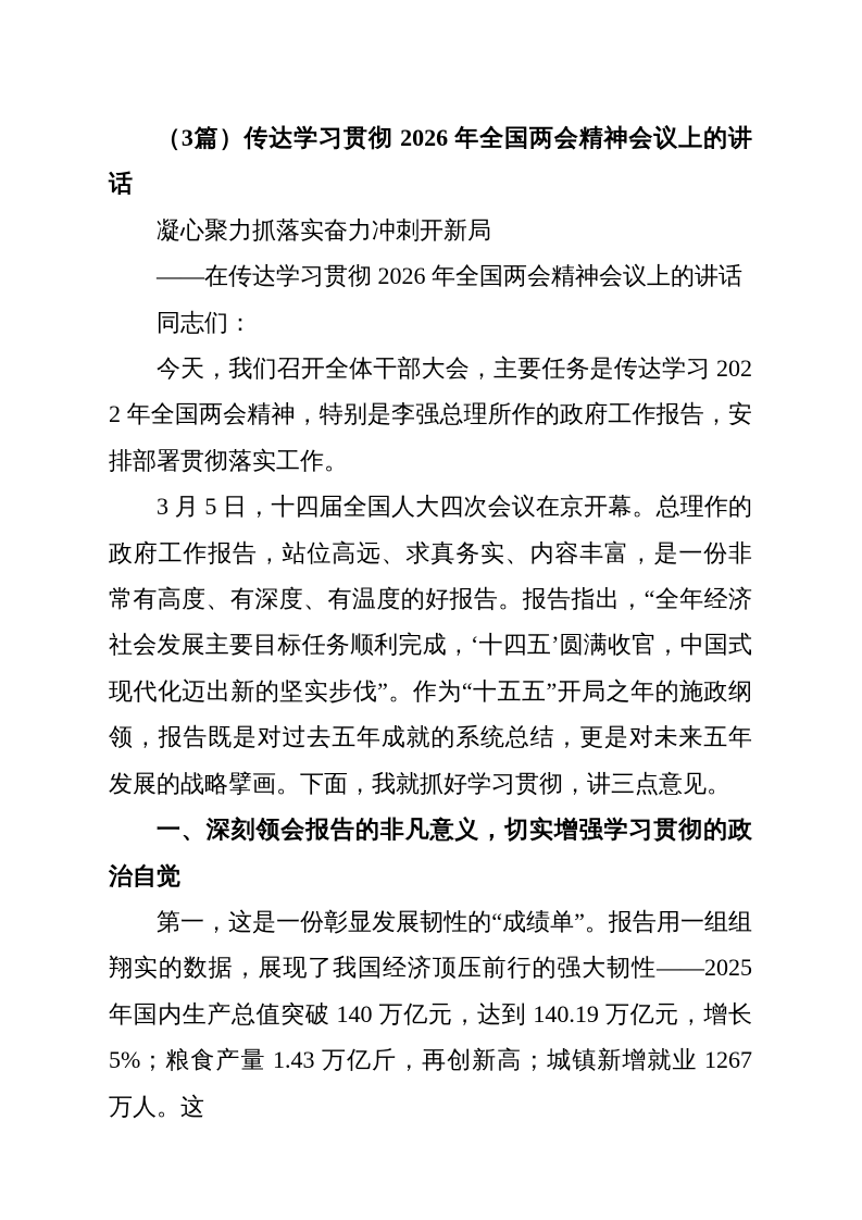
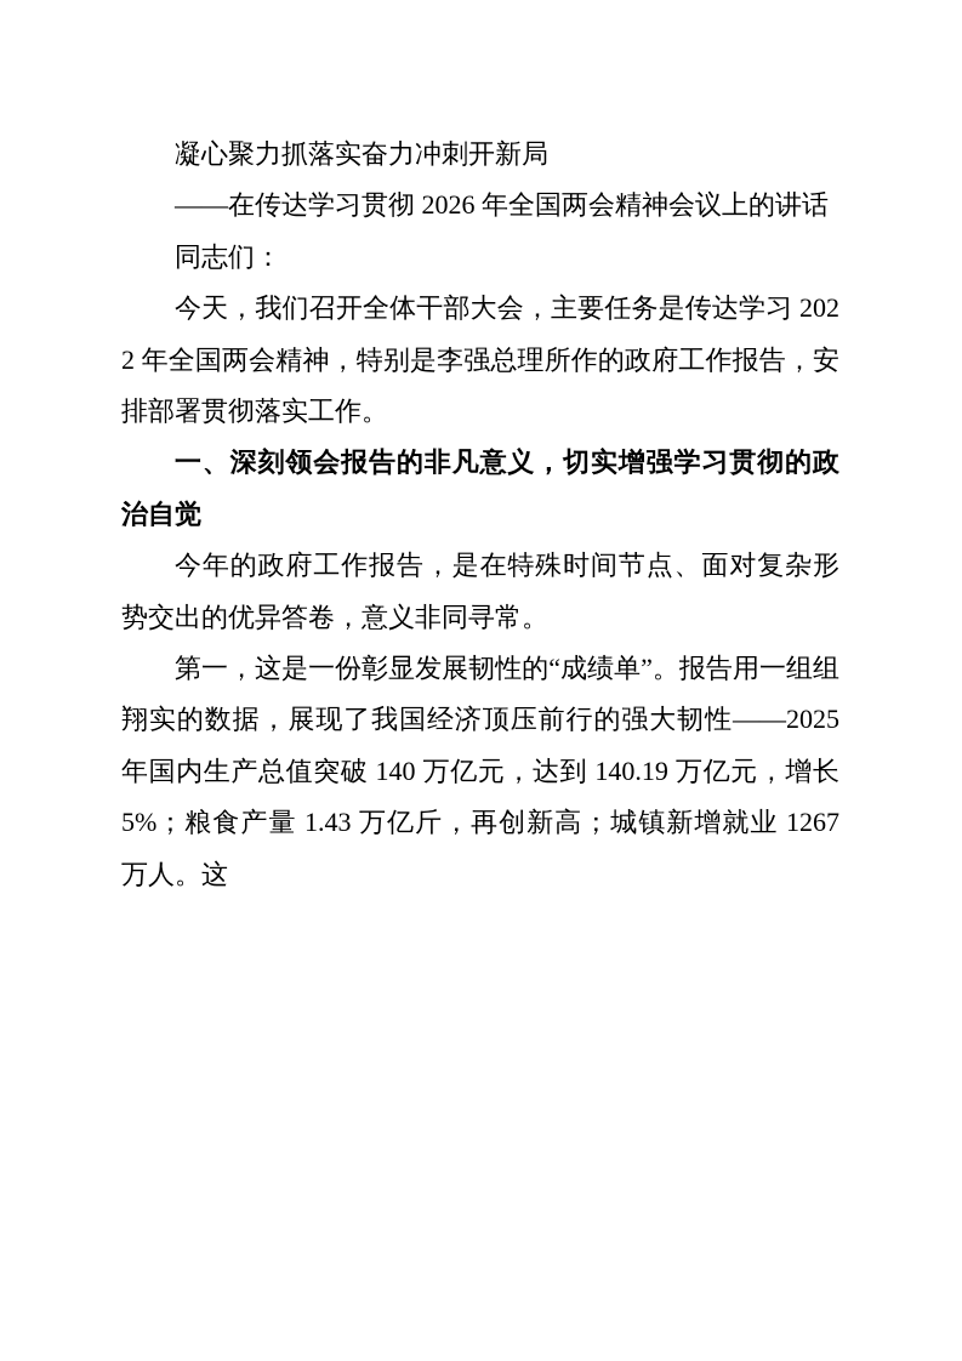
- （3篇）传达学习贯彻 2026 年全国两会精神会议上的讲话
  凝心聚力抓落实奋力冲刺开新局
  ——在传达学习贯彻 2026 年全国两会精神会议上的讲话
  同志们：
  今天，我们召开全体干部大会，主要任务是传达学习 2022 年全国两会精神，特别是李强总理所作的政府工作报告，安排部署贯彻落实工作。
- 3 月 5 日，十四届全国人大四次会议在京开幕。总理作的政府工作报告，站位高远、求真务实、内容丰富，是一份非常有高度、有深度、有温度的好报告。报告指出，“全年经济社会发展主要目标任务顺利完成，‘十四五’圆满收官，中国式现代化迈出新的坚实步伐”。作为“十五五”开局之年的施政纲领，报告既是对过去五年成就的系统总结，更是对未来五年发展的战略擘画。下面，我就抓好学习贯彻，讲三点意见。
  一、深刻领会报告的非凡意义，切实增强学习贯彻的政治自觉
+ 今年的政府工作报告，是在特殊时间节点、面对复杂形势交出的优异答卷，意义非同寻常。
  第一，这是一份彰显发展韧性的“成绩单”。报告用一组组翔实的数据，展现了我国经济顶压前行的强大韧性——2025 年国内生产总值突破 140 万亿元，达到 140.19 万亿元，增长 5%；粮食产量 1.43 万亿斤，再创新高；城镇新增就业 1267 万人。这
